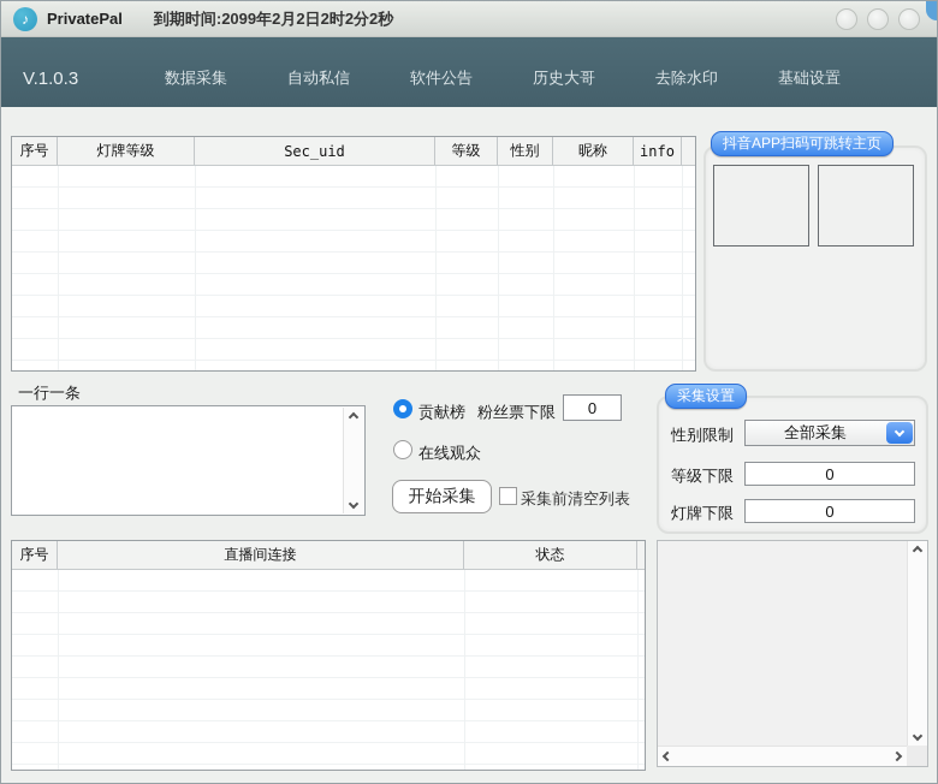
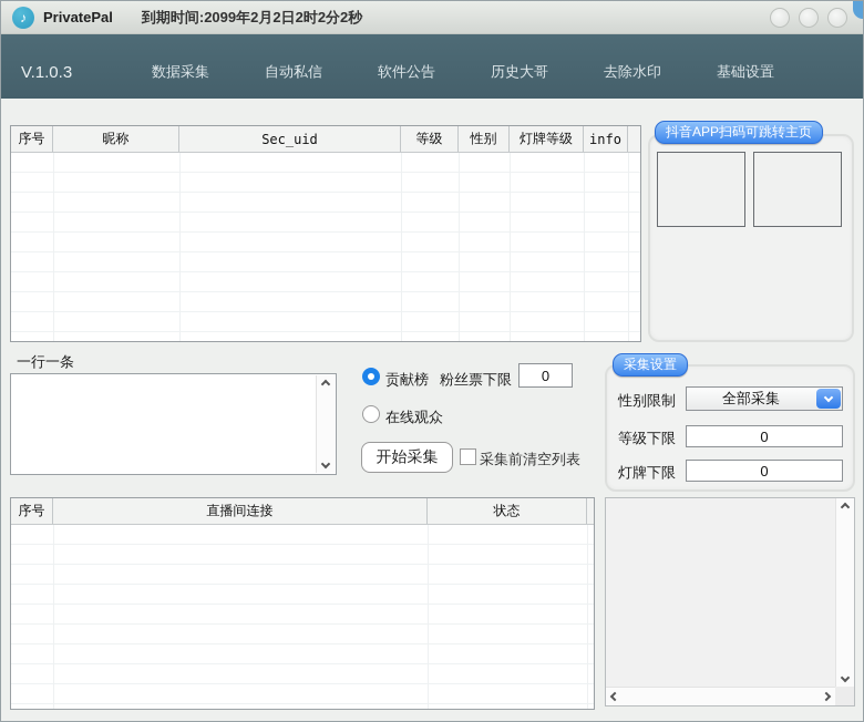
  ♪
  PrivatePal
  到期时间:2099年2月2日2时2分2秒
  V.1.0.3
  数据采集
  自动私信
  软件公告
  历史大哥
  去除水印
  基础设置
  序号
- 灯牌等级
+ 昵称
  Sec_uid
  等级
  性别
- 昵称
+ 灯牌等级
  info
  抖音APP扫码可跳转主页
  一行一条
  贡献榜
  粉丝票下限
  0
  在线观众
  开始采集
  采集前清空列表
  采集设置
  性别限制
  全部采集
  等级下限
  0
  灯牌下限
  0
  序号
  直播间连接
  状态
